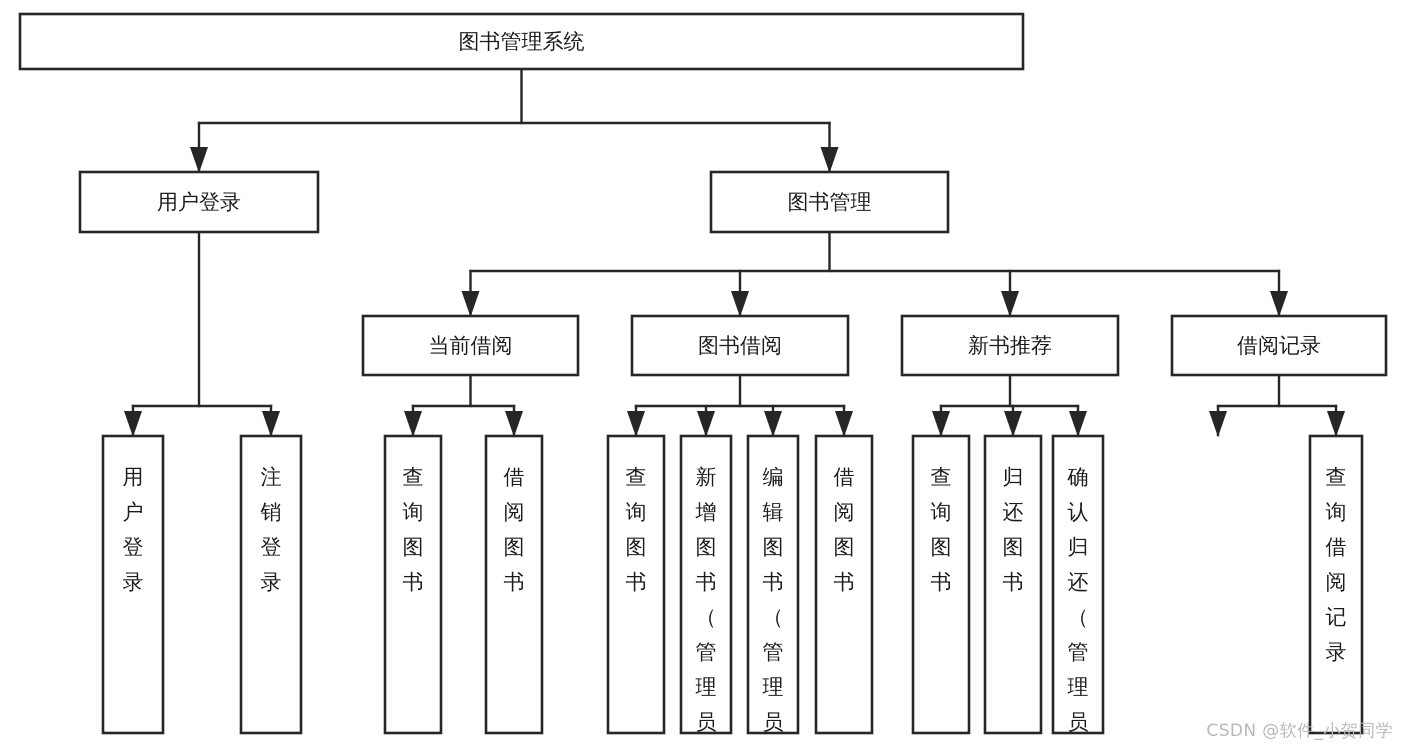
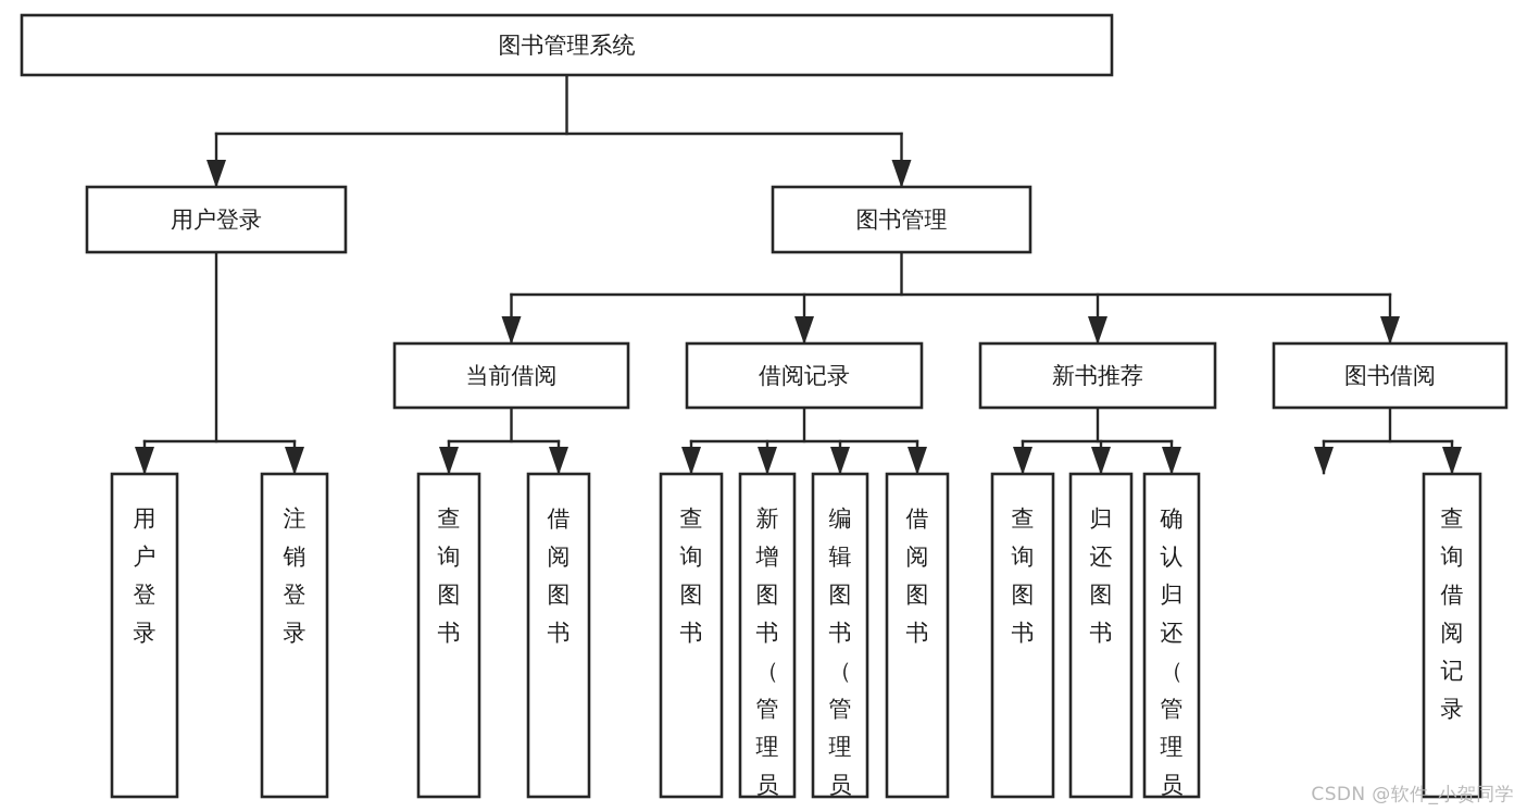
  图书管理系统
  用户登录
  图书管理
  当前借阅
- 图书借阅
+ 借阅记录
  新书推荐
- 借阅记录
+ 图书借阅
  用户登录
  注销登录
  查询图书
  借阅图书
  查询图书
  新增图书（管理员
  编辑图书（管理员
  借阅图书
  查询图书
  归还图书
  确认归还（管理员
  查询借阅记录
  CSDN @软件_小贺同学
